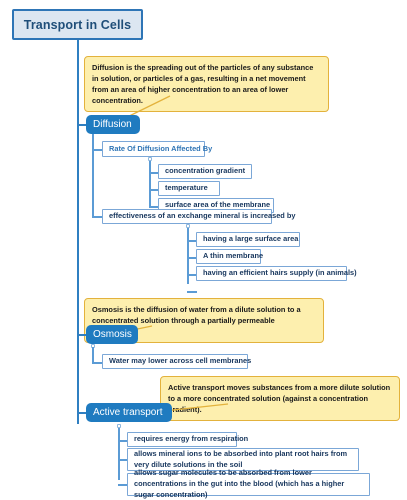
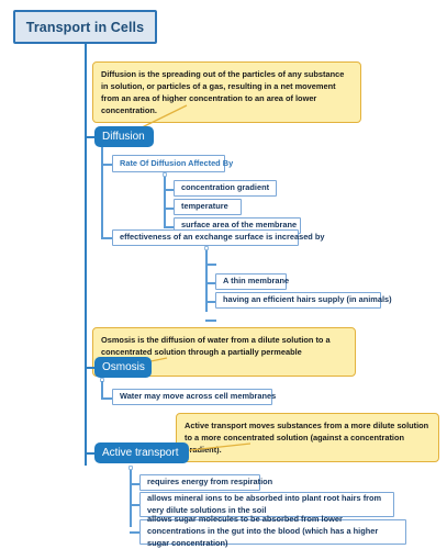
  Transport in Cells
  Diffusion is the spreading out of the particles of any substance in solution, or particles of a gas, resulting in a net movement from an area of higher concentration to an area of lower concentration.
  Diffusion
  Rate Of Diffusion Affected By
  concentration gradient
  temperature
  surface area of the membrane
- effectiveness of an exchange mineral is increased by
+ effectiveness of an exchange surface is increased by
- having a large surface area
  A thin membrane
  having an efficient hairs supply (in animals)
  Osmosis is the diffusion of water from a dilute solution to a concentrated solution through a partially permeable
  Osmosis
- Water may lower across cell membranes
+ Water may move across cell membranes
  Active transport moves substances from a more dilute solution to a more concentrated solution (against a concentration ient).
  Active transport
  requires energy from respiration
  allows mineral ions to be absorbed into plant root hairs from very dilute solutions in the soil
  allows sugar molecules to be absorbed from lower concentrations in the gut into the blood (which has a higher sugar concentration)
